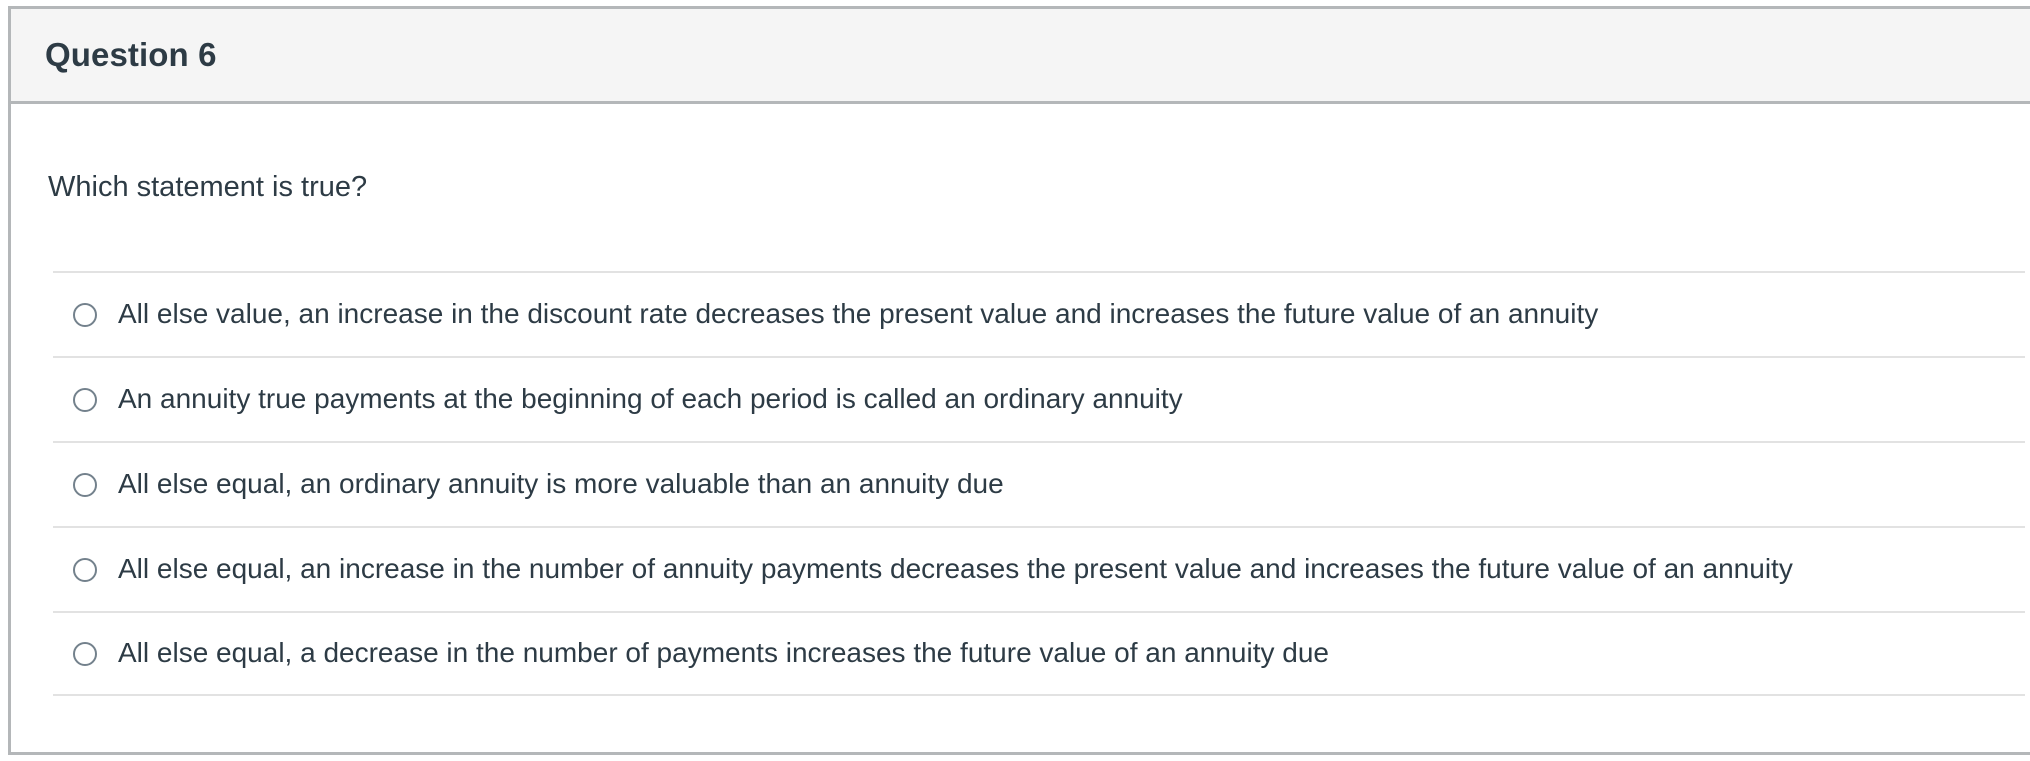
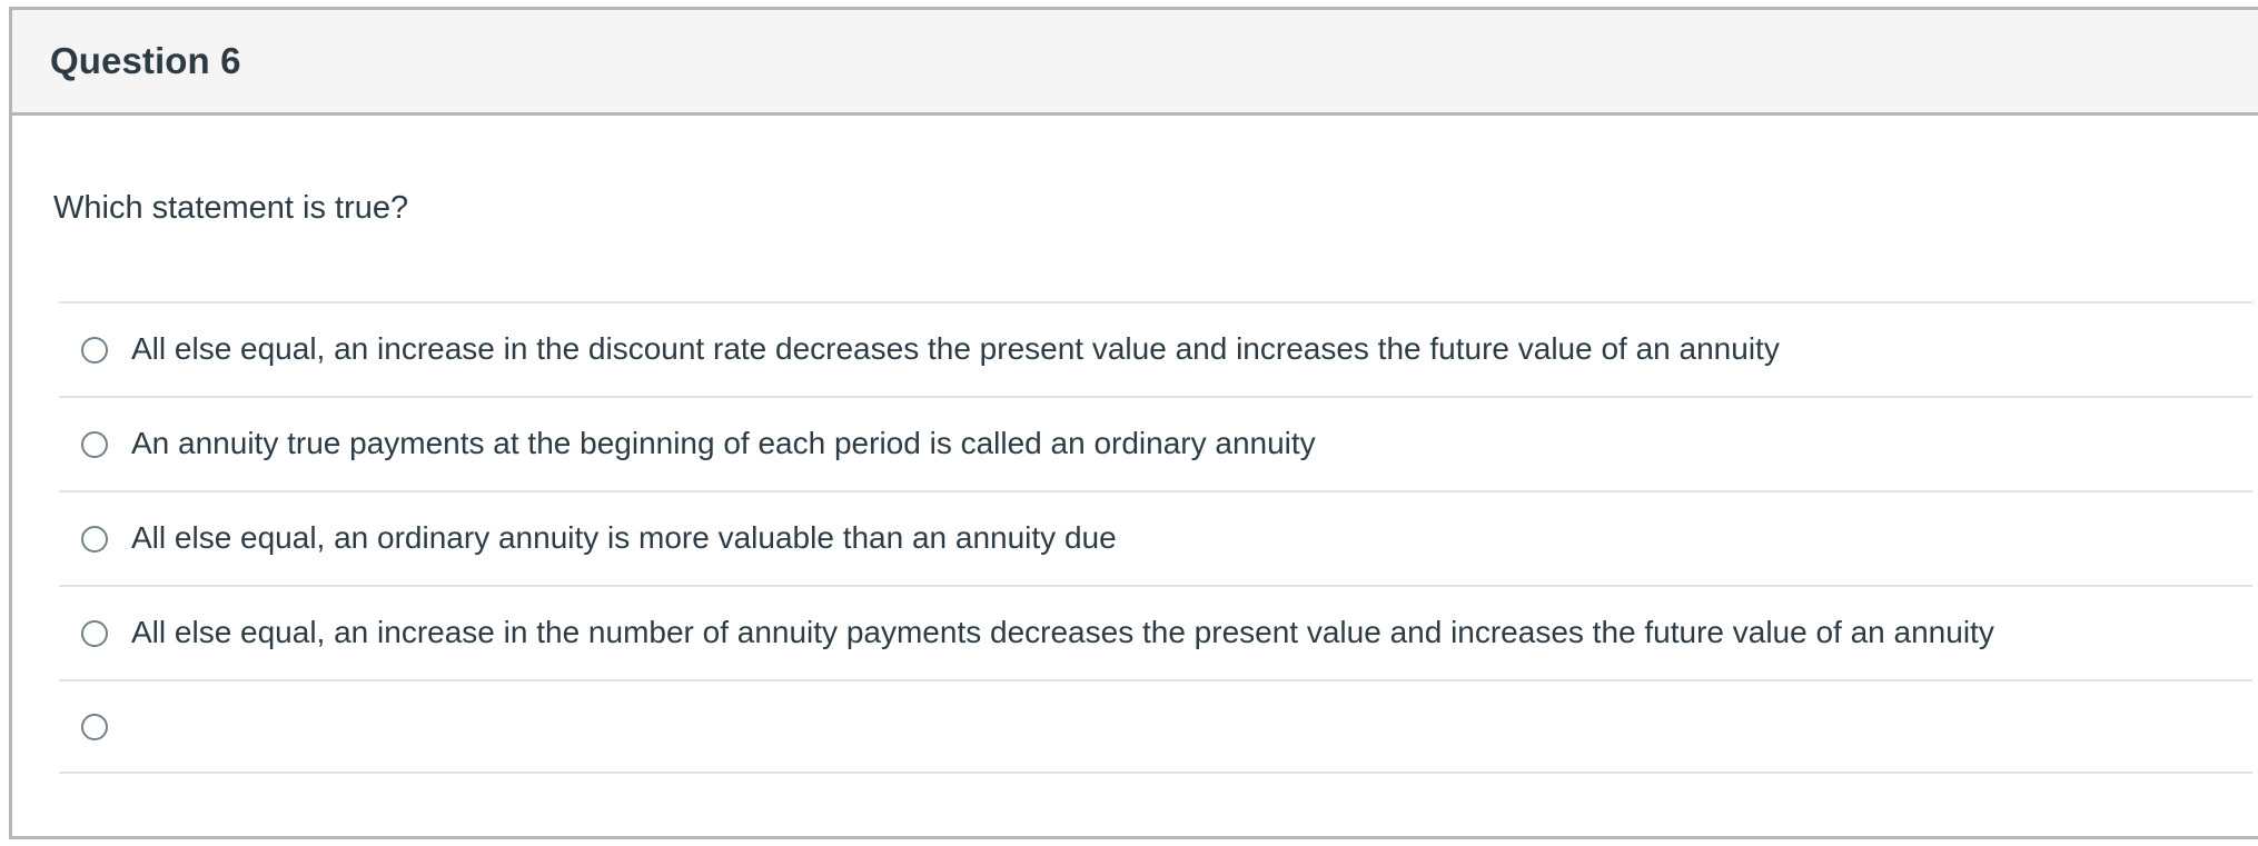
  Question 6
  Which statement is true?
- All else value, an increase in the discount rate decreases the present value and increases the future value of an annuity
+ All else equal, an increase in the discount rate decreases the present value and increases the future value of an annuity
  An annuity true payments at the beginning of each period is called an ordinary annuity
  All else equal, an ordinary annuity is more valuable than an annuity due
  All else equal, an increase in the number of annuity payments decreases the present value and increases the future value of an annuity
- All else equal, a decrease in the number of payments increases the future value of an annuity due
